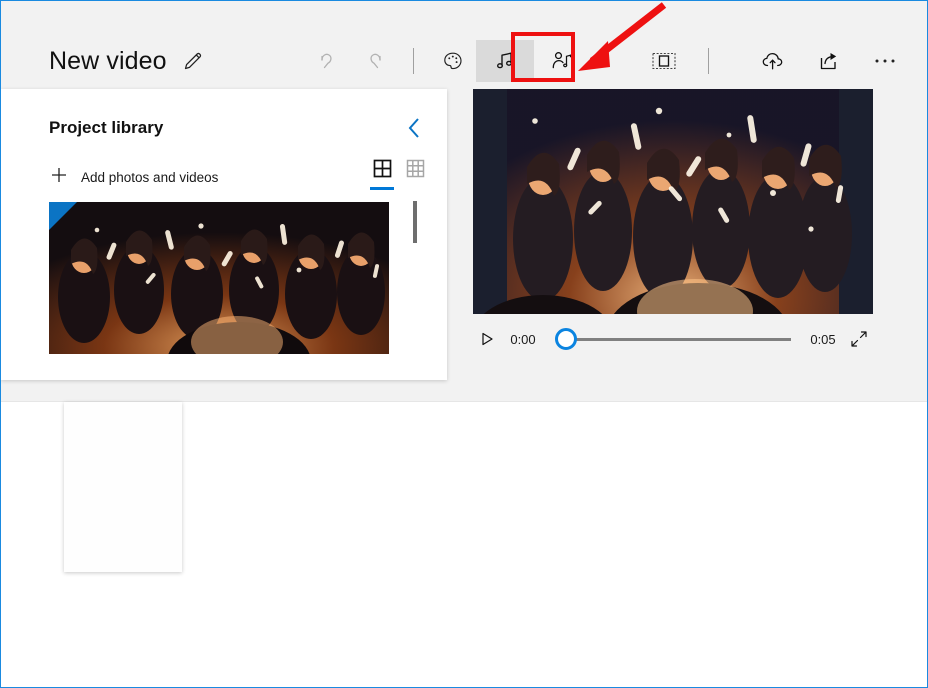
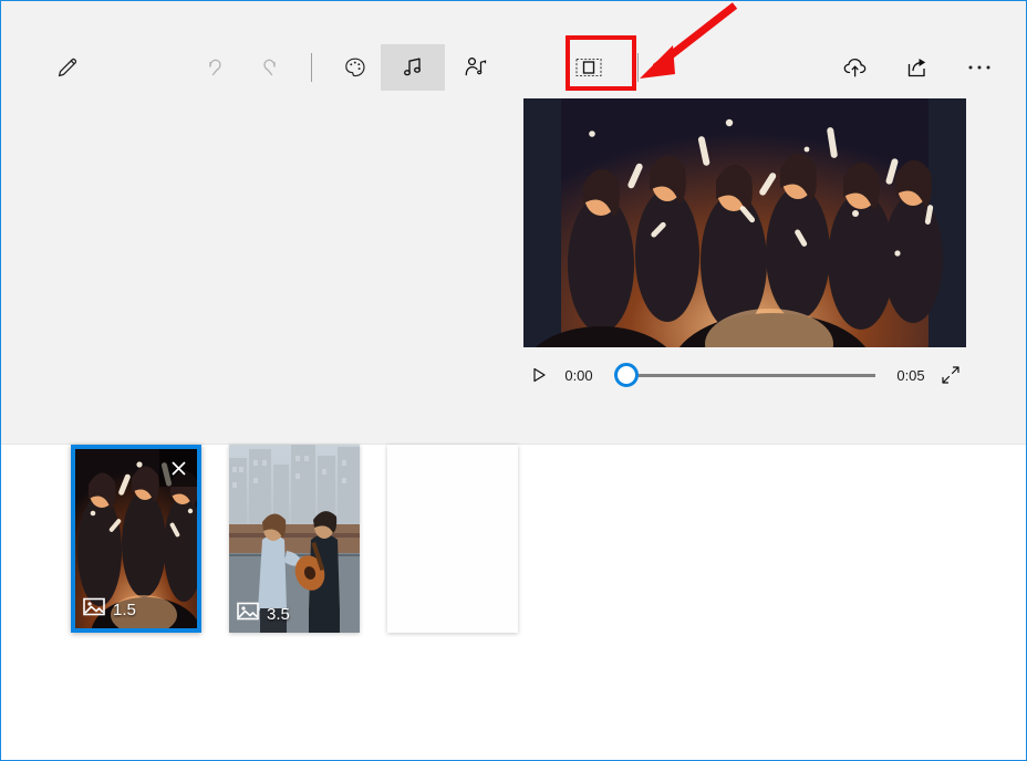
- New video
- Project library
- Add photos and videos
  0:00
  0:05
+ 1.5
+ 3.5
